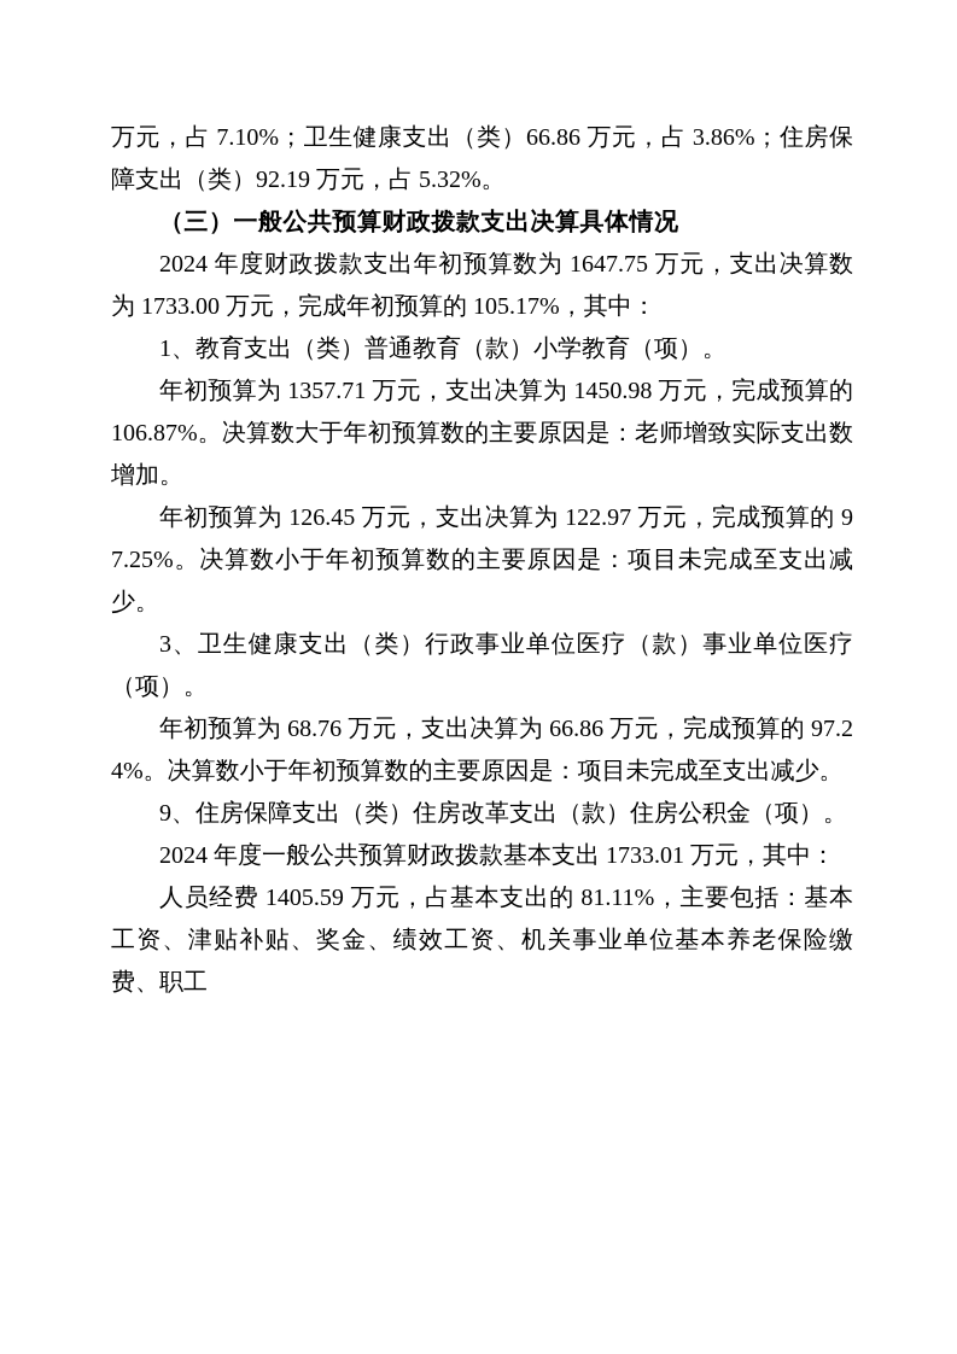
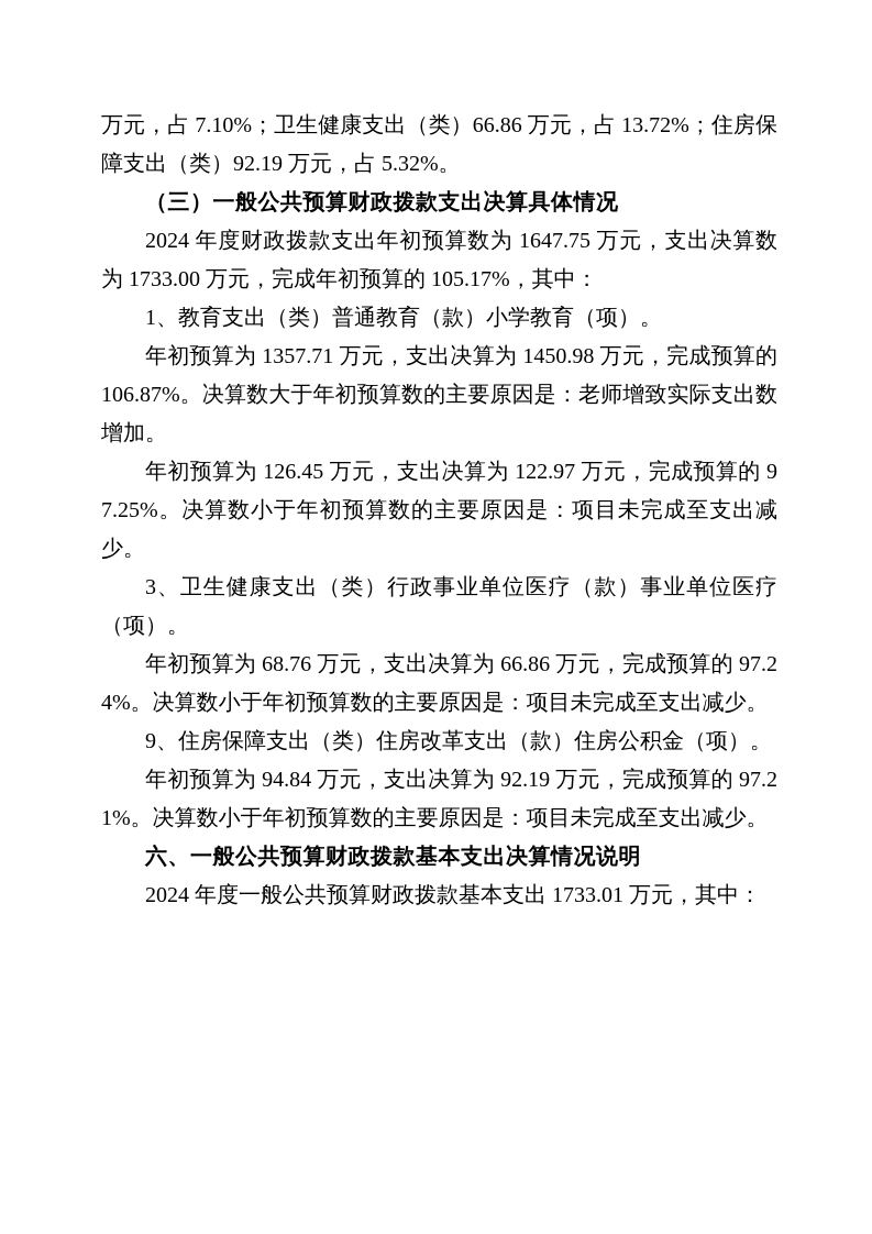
- 万元，占 7.10%；卫生健康支出（类）66.86 万元，占 3.86%；住房保障支出（类）92.19 万元，占 5.32%。
+ 万元，占 7.10%；卫生健康支出（类）66.86 万元，占 13.72%；住房保障支出（类）92.19 万元，占 5.32%。
  （三）一般公共预算财政拨款支出决算具体情况
  2024 年度财政拨款支出年初预算数为 1647.75 万元，支出决算数为 1733.00 万元，完成年初预算的 105.17%，其中：
  1、教育支出（类）普通教育（款）小学教育（项）。
  年初预算为 1357.71 万元，支出决算为 1450.98 万元，完成预算的 106.87%。决算数大于年初预算数的主要原因是：老师增致实际支出数增加。
  年初预算为 126.45 万元，支出决算为 122.97 万元，完成预算的 97.25%。决算数小于年初预算数的主要原因是：项目未完成至支出减少。
  3、卫生健康支出（类）行政事业单位医疗（款）事业单位医疗（项）。
  年初预算为 68.76 万元，支出决算为 66.86 万元，完成预算的 97.24%。决算数小于年初预算数的主要原因是：项目未完成至支出减少。
  9、住房保障支出（类）住房改革支出（款）住房公积金（项）。
+ 年初预算为 94.84 万元，支出决算为 92.19 万元，完成预算的 97.21%。决算数小于年初预算数的主要原因是：项目未完成至支出减少。
+ 六、一般公共预算财政拨款基本支出决算情况说明
  2024 年度一般公共预算财政拨款基本支出 1733.01 万元，其中：
- 人员经费 1405.59 万元，占基本支出的 81.11%，主要包括：基本工资、津贴补贴、奖金、绩效工资、机关事业单位基本养老保险缴费、职工
